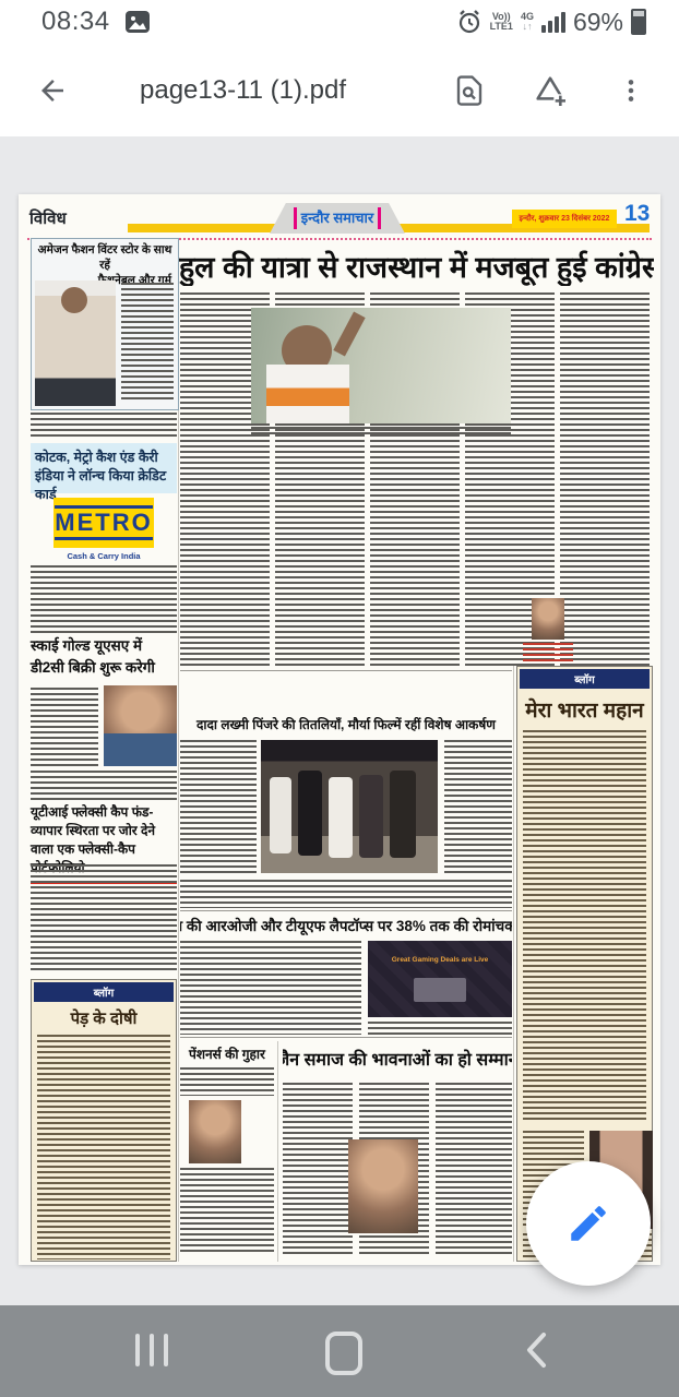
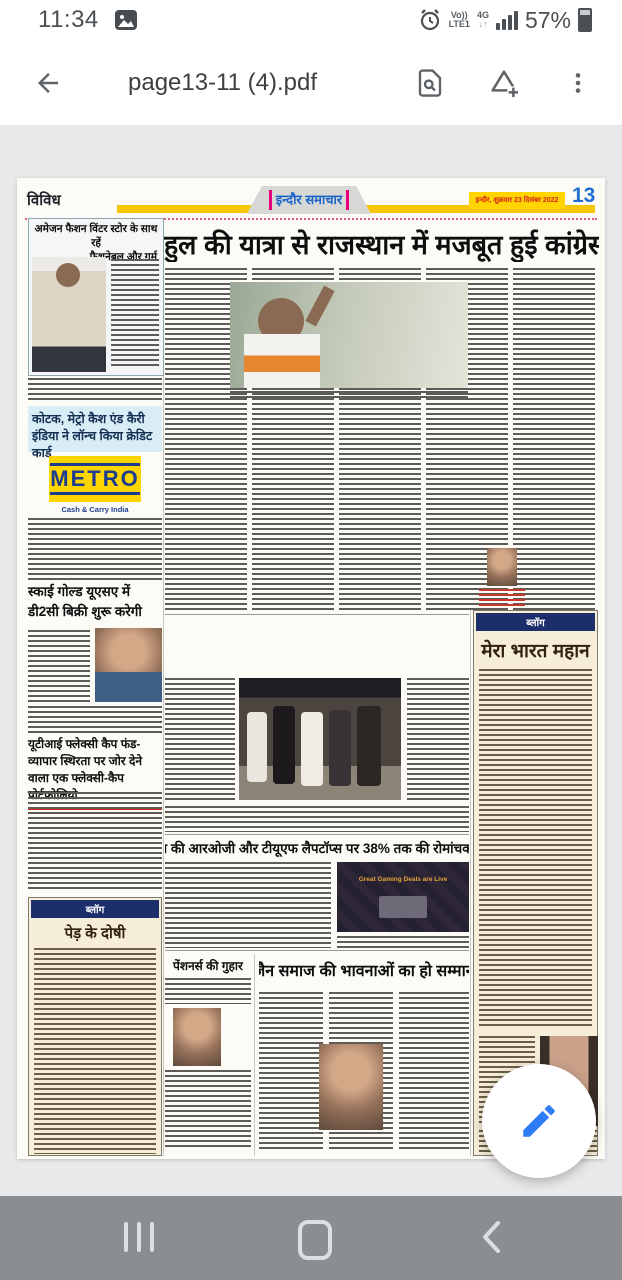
- 08:34
+ 11:34
  Vo))
  LTE1
  4G
  ↓↑
- 69%
+ 57%
- page13-11 (1).pdf
+ page13-11 (4).pdf
  विविध
  इन्दौर समाचार
  13
  हुल की यात्रा से राजस्थान में मजबूत हुई कांग्रेस
  अमेजन फैशन विंटर स्टोर के साथ रहें
  नेबल और गर्म
  कोटक, मेट्रो कैश एंड कैरी इंडिया ने लॉन्च किया क्रेडिट कार्ड
  METRO
  Cash & Carry India
  स्काई गोल्ड यूएसए में डी2सी बिक्री शुरू करेगी
  यूटीआई फ्लेक्सी कैप फंड- व्यापार स्थिरता पर जोर देने वाला एक फ्लेक्सी-कैप
  ब्लॉग
  पेड़ के दोषी
- दादा लख्मी पिंजरे की तितलियाँ, मौर्या फिल्में रहीं विशेष आकर्षण
  की आरओजी और टीयूएफ लैपटॉप्स पर 38% तक की रोमांचक
  पेंशनर्स की गुहार
  जैन समाज की भावनाओं का हो सम्मा
  ब्लॉग
  मेरा भारत महान
